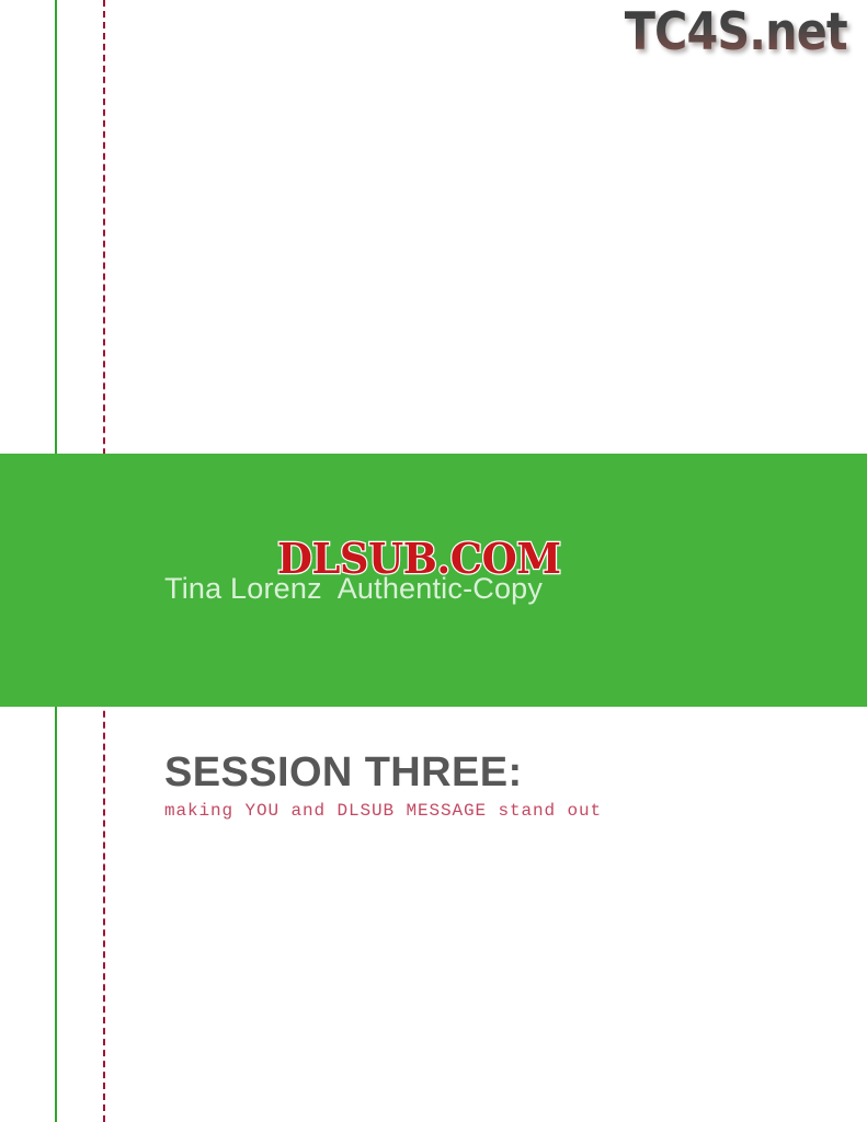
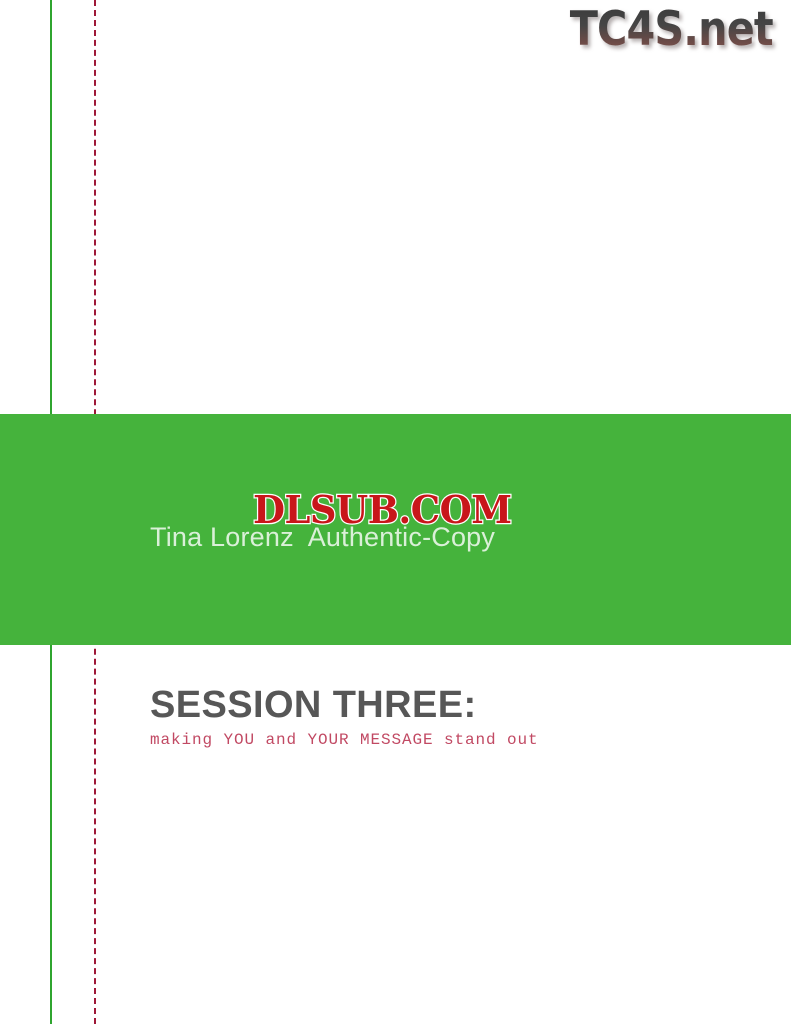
  Tina Lorenz Authentic-Copy
  SESSION THREE:
- making YOU and DLSUB MESSAGE stand out
+ making YOU and YOUR MESSAGE stand out
  TC4S.net
  DLSUB.COM
